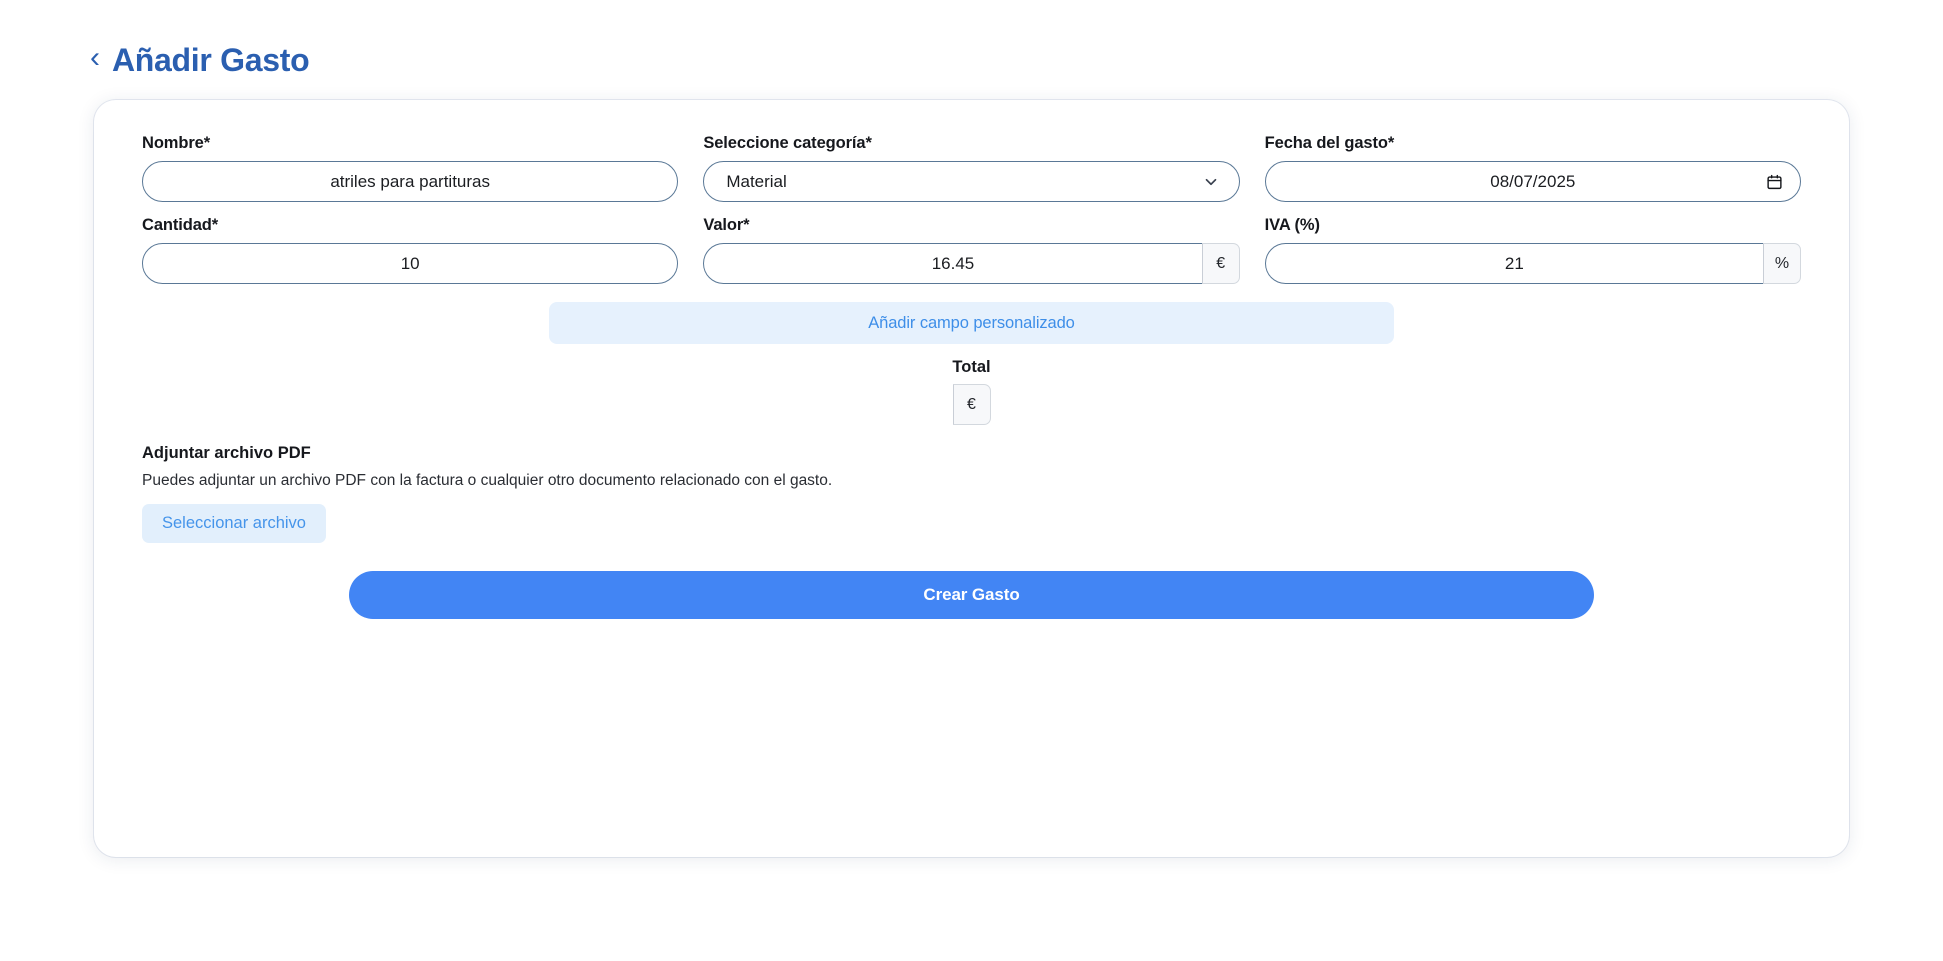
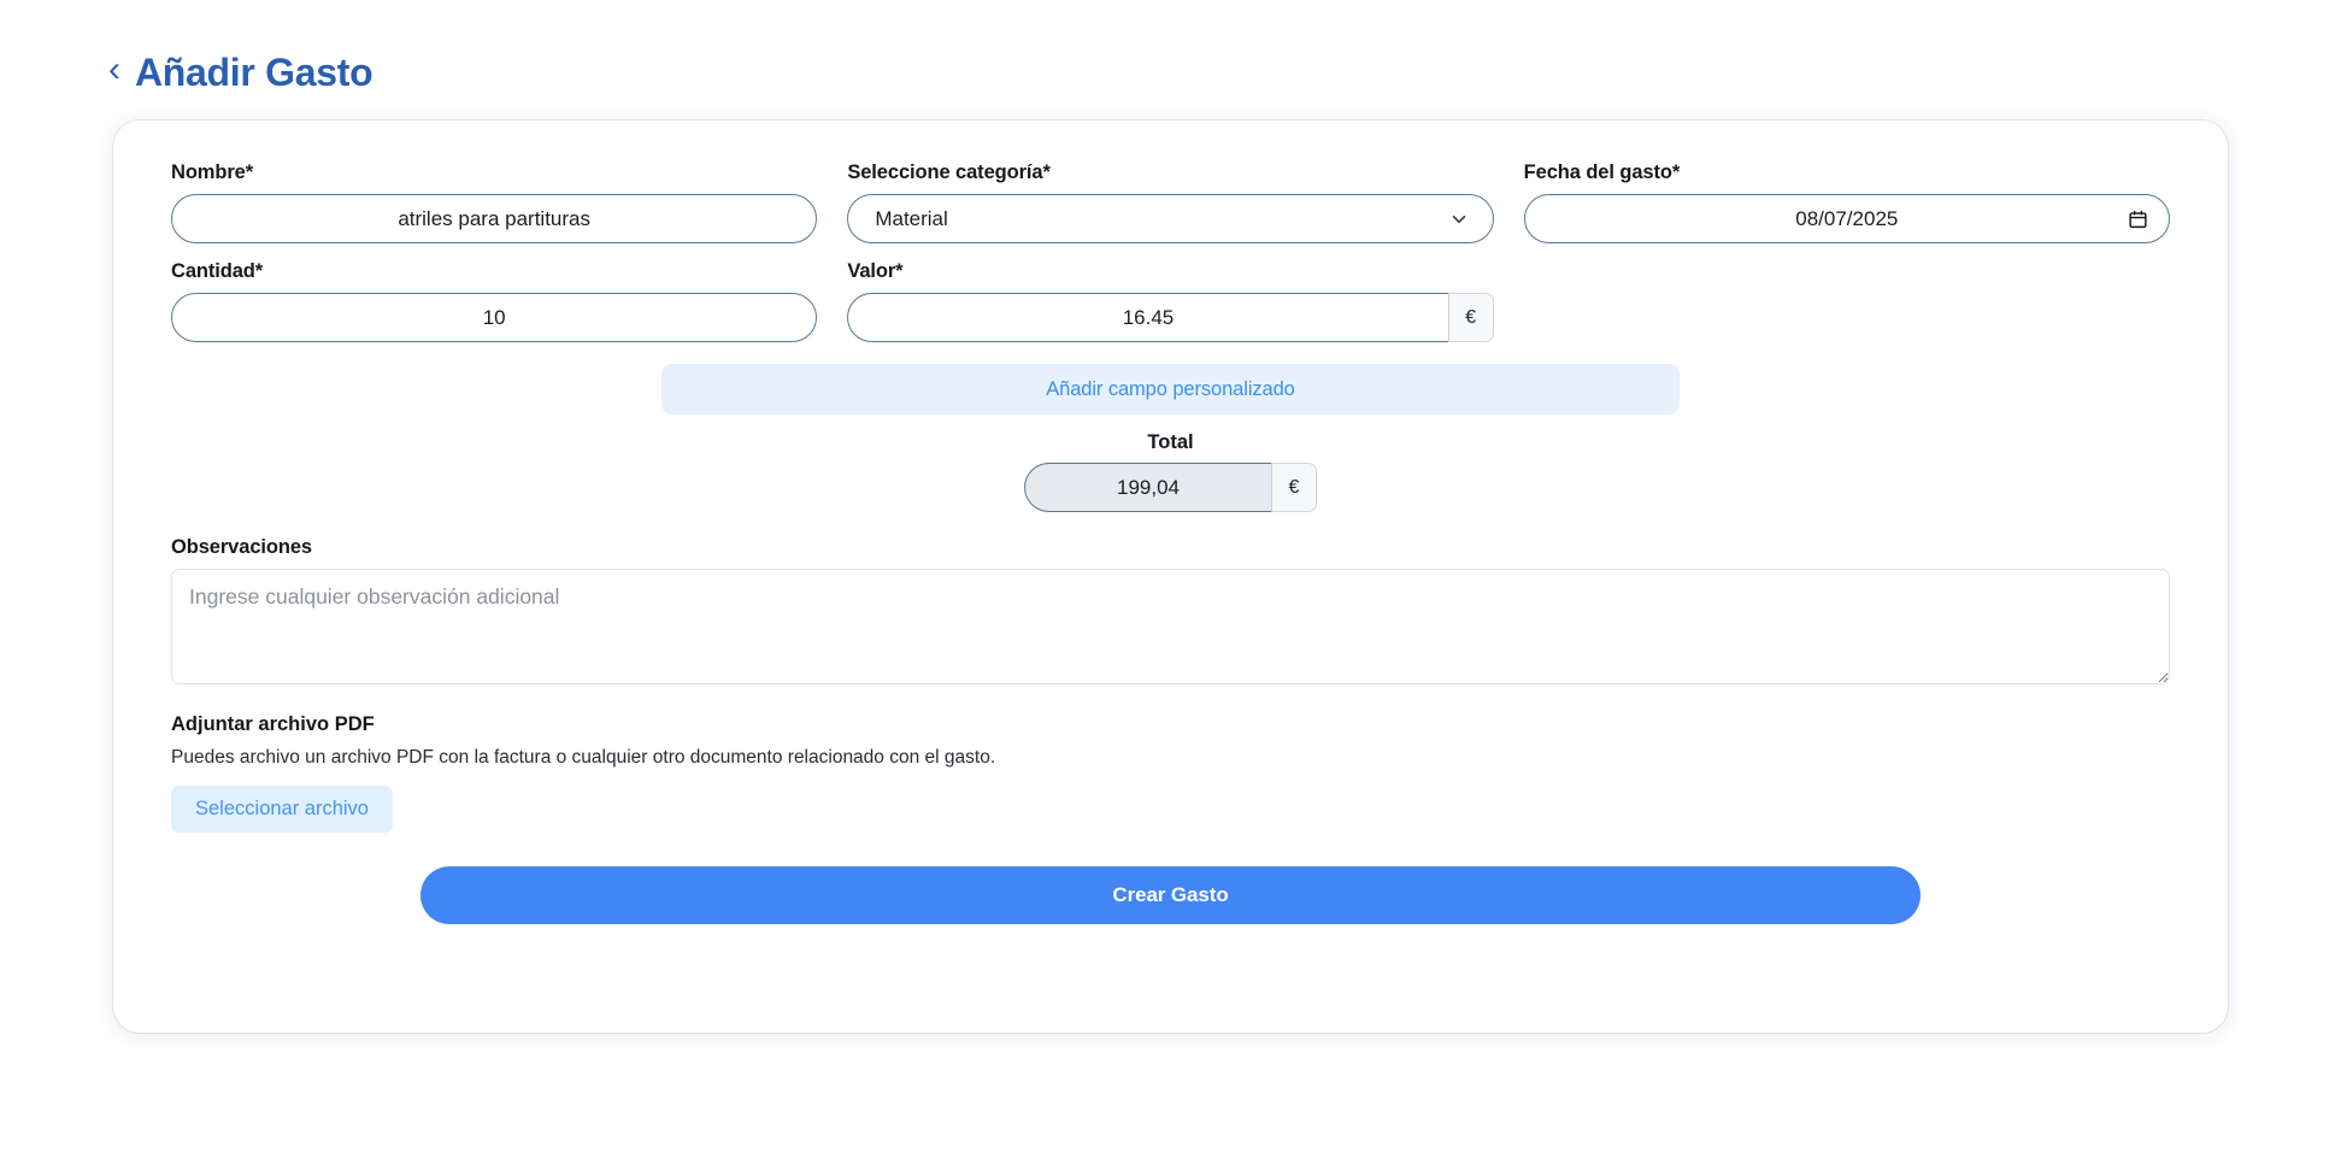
  ‹
  Añadir Gasto
  Nombre*
  atriles para partituras
  Seleccione categoría*
  Material
  Fecha del gasto*
  08/07/2025
  Cantidad*
  10
  Valor*
  16.45
  €
- IVA (%)
- 21
- %
  Añadir campo personalizado
  Total
+ 199,04
  €
+ Observaciones
+ Ingrese cualquier observación adicional
  Adjuntar archivo PDF
- Puedes adjuntar un archivo PDF con la factura o cualquier otro documento relacionado con el gasto.
+ Puedes archivo un archivo PDF con la factura o cualquier otro documento relacionado con el gasto.
  Seleccionar archivo
  Crear Gasto
